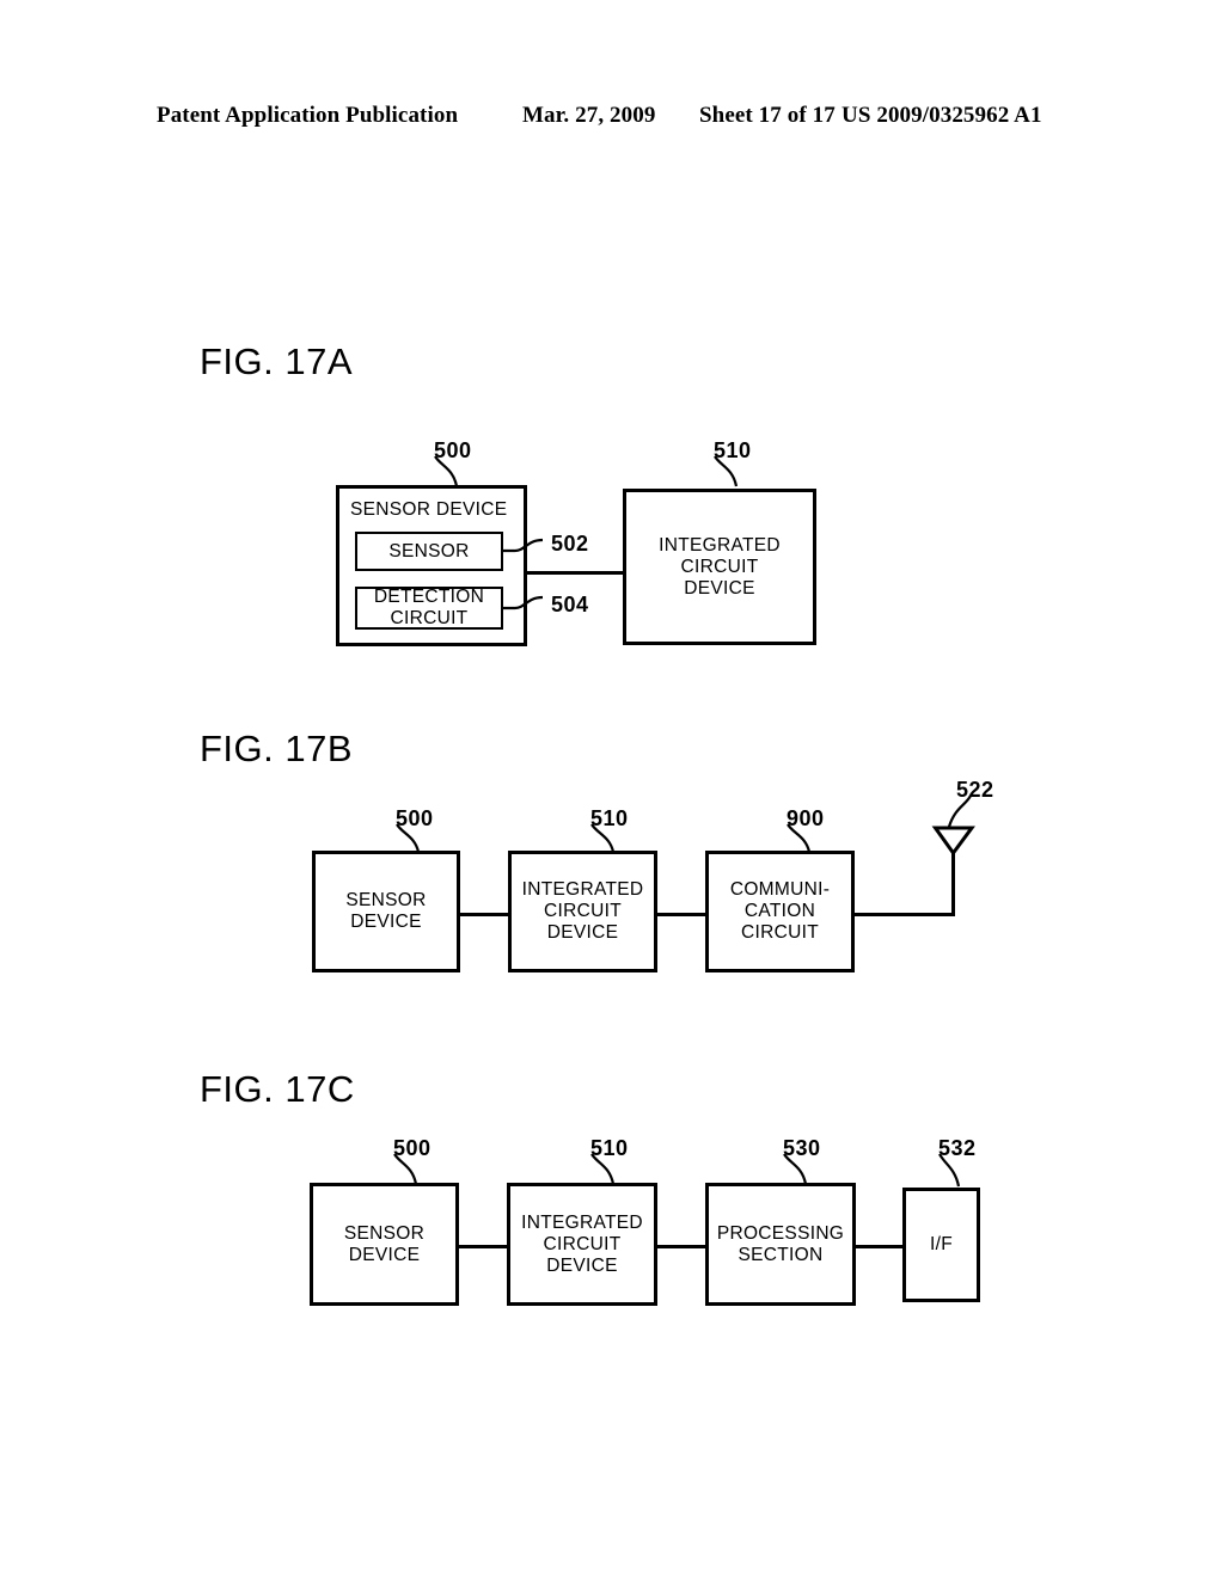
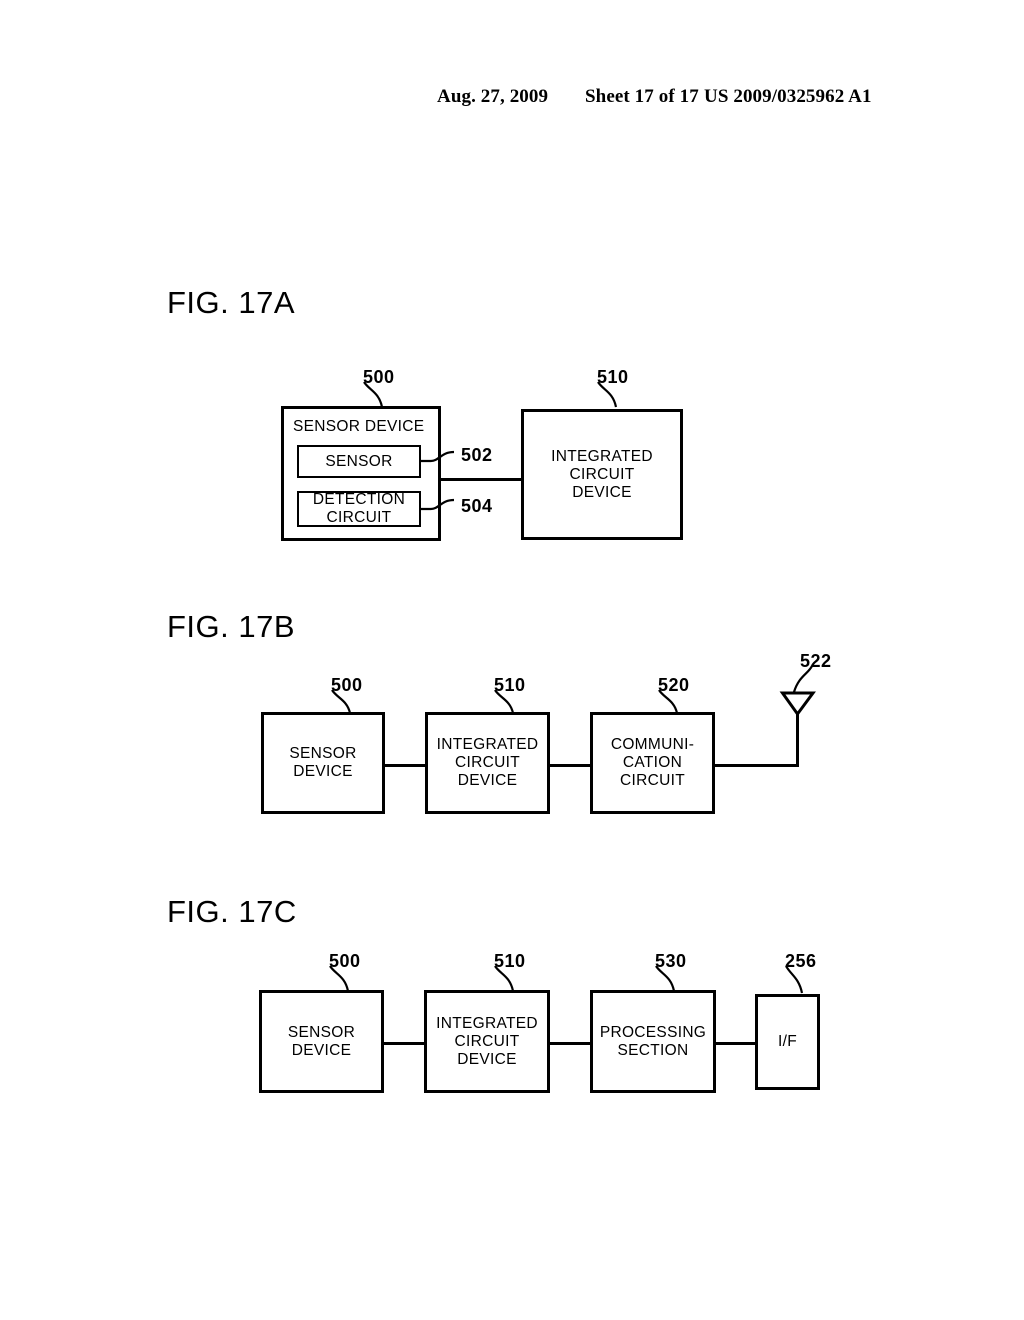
- Patent Application Publication
- Mar. 27, 2009
+ Aug. 27, 2009
  Sheet 17 of 17
  US 2009/0325962 A1
  FIG. 17A
  500
  510
  SENSOR DEVICE
  SENSOR
  DETECTION
  CIRCUIT
  502
  504
  INTEGRATED
  CIRCUIT
  DEVICE
  FIG. 17B
  522
  500
  510
- 900
+ 520
  SENSOR
  DEVICE
  INTEGRATED
  CIRCUIT
  DEVICE
  COMMUNI-
  CATION
  CIRCUIT
  FIG. 17C
  500
  510
  530
- 532
+ 256
  SENSOR
  DEVICE
  INTEGRATED
  CIRCUIT
  DEVICE
  PROCESSING
  SECTION
  I/F
